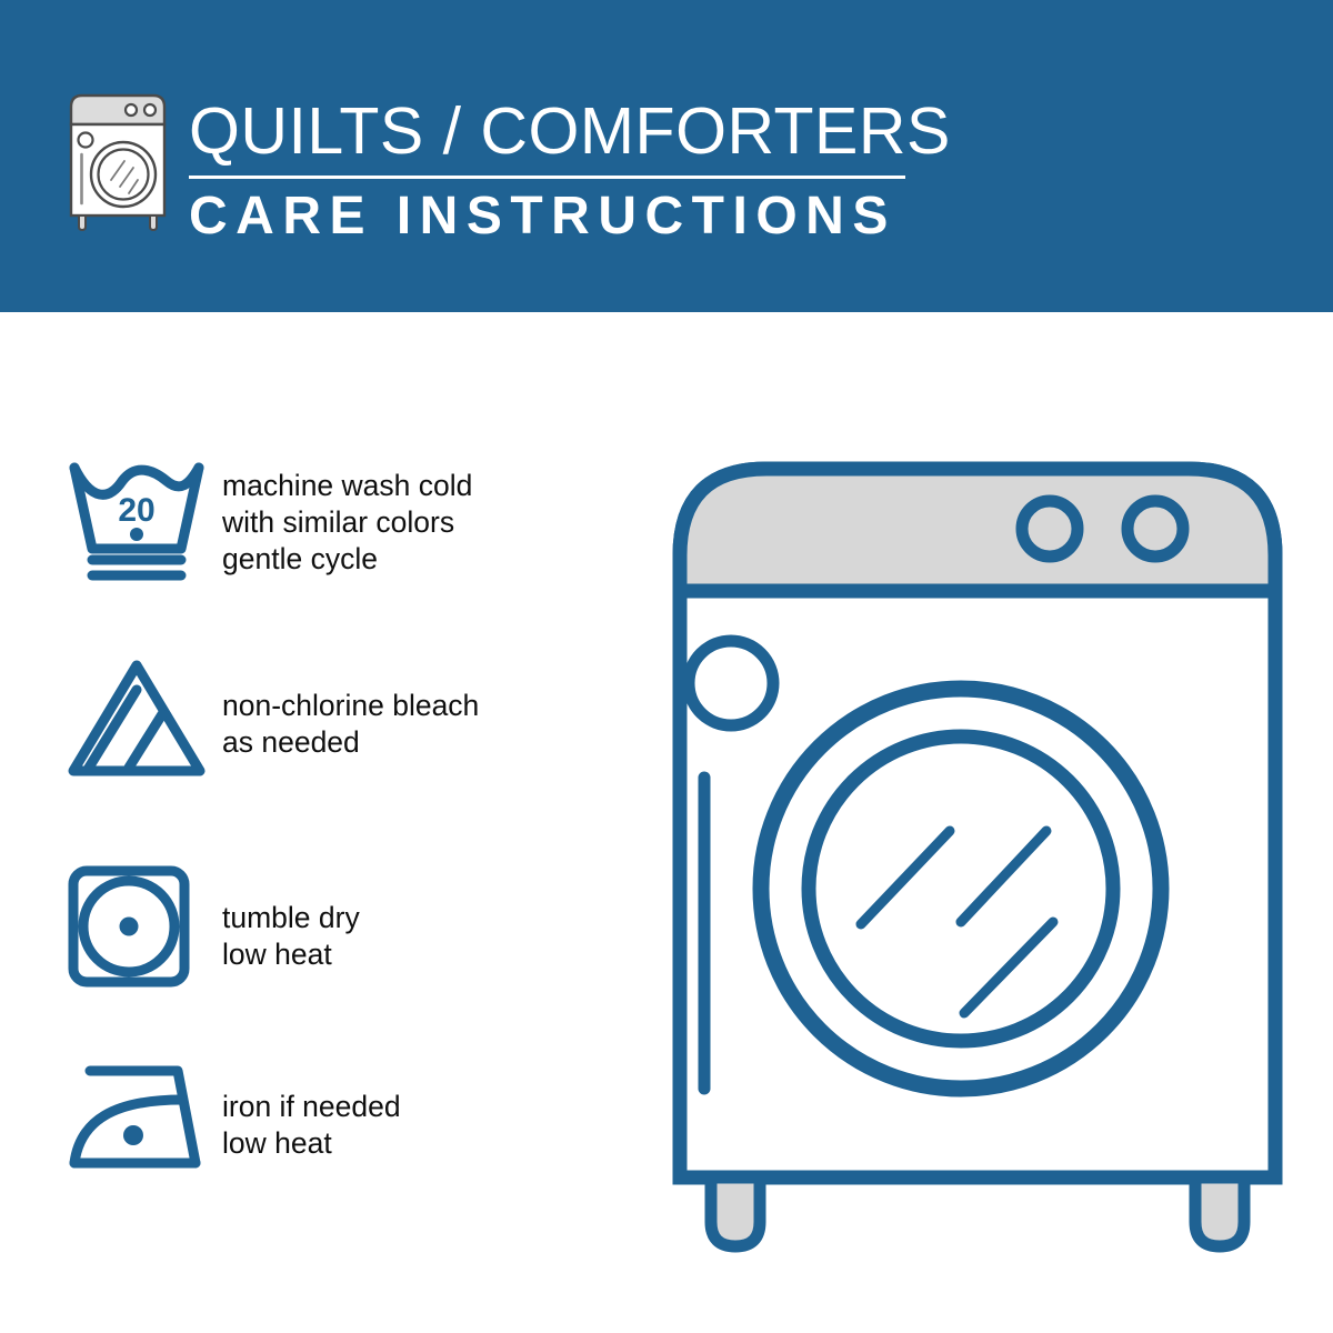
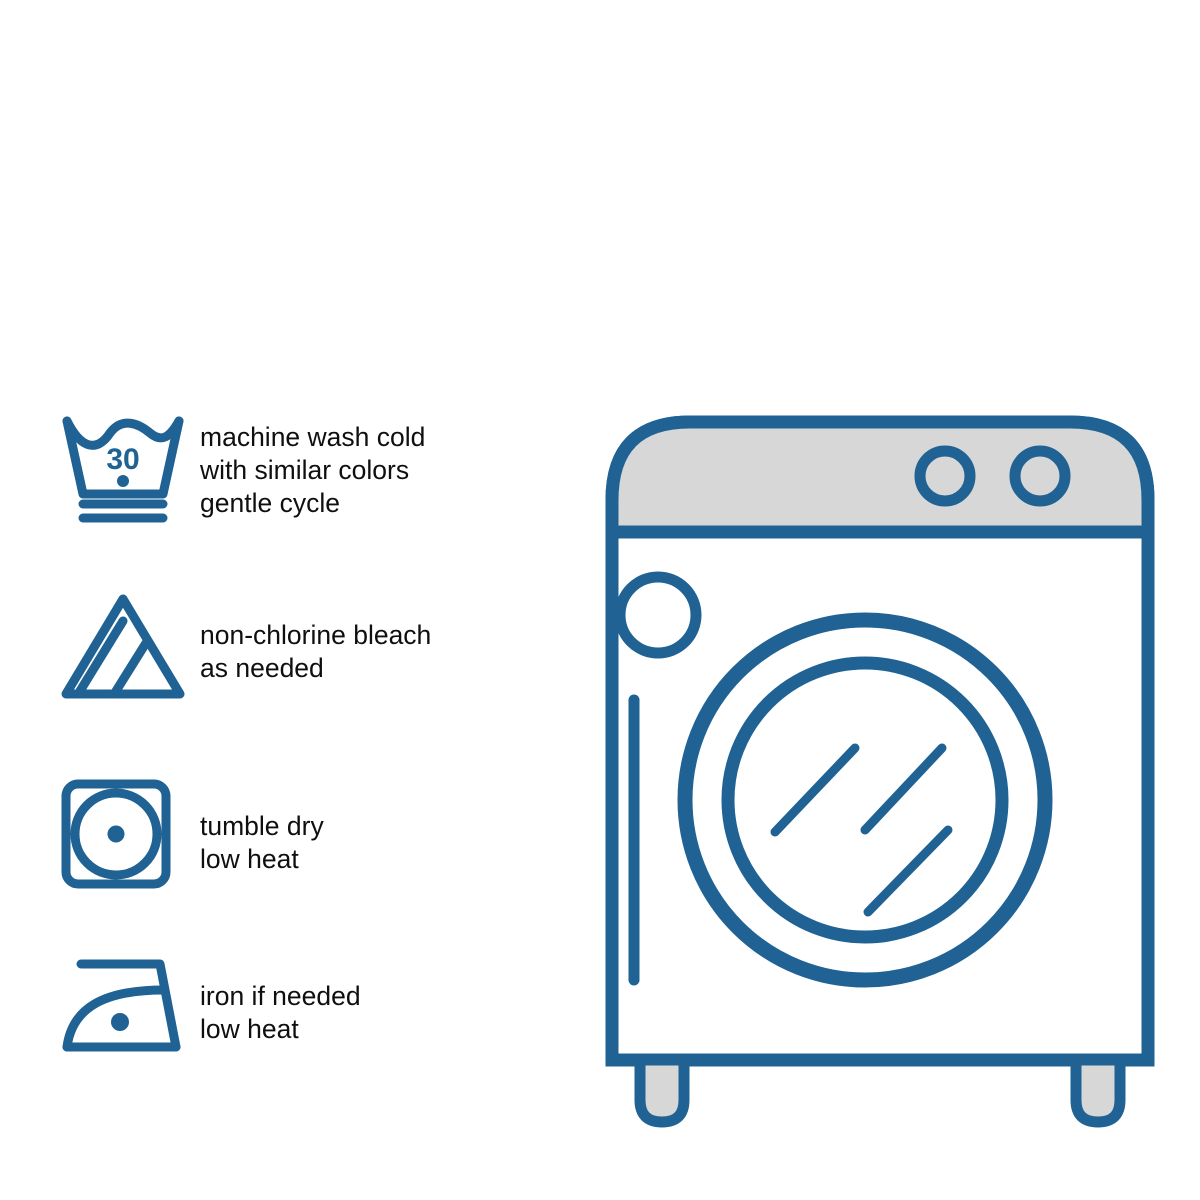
- QUILTS / COMFORTERS
- CARE INSTRUCTIONS
- 20
+ 30
  machine wash cold
  with similar colors
  gentle cycle
  non-chlorine bleach
  as needed
  tumble dry
  low heat
  iron if needed
  low heat
